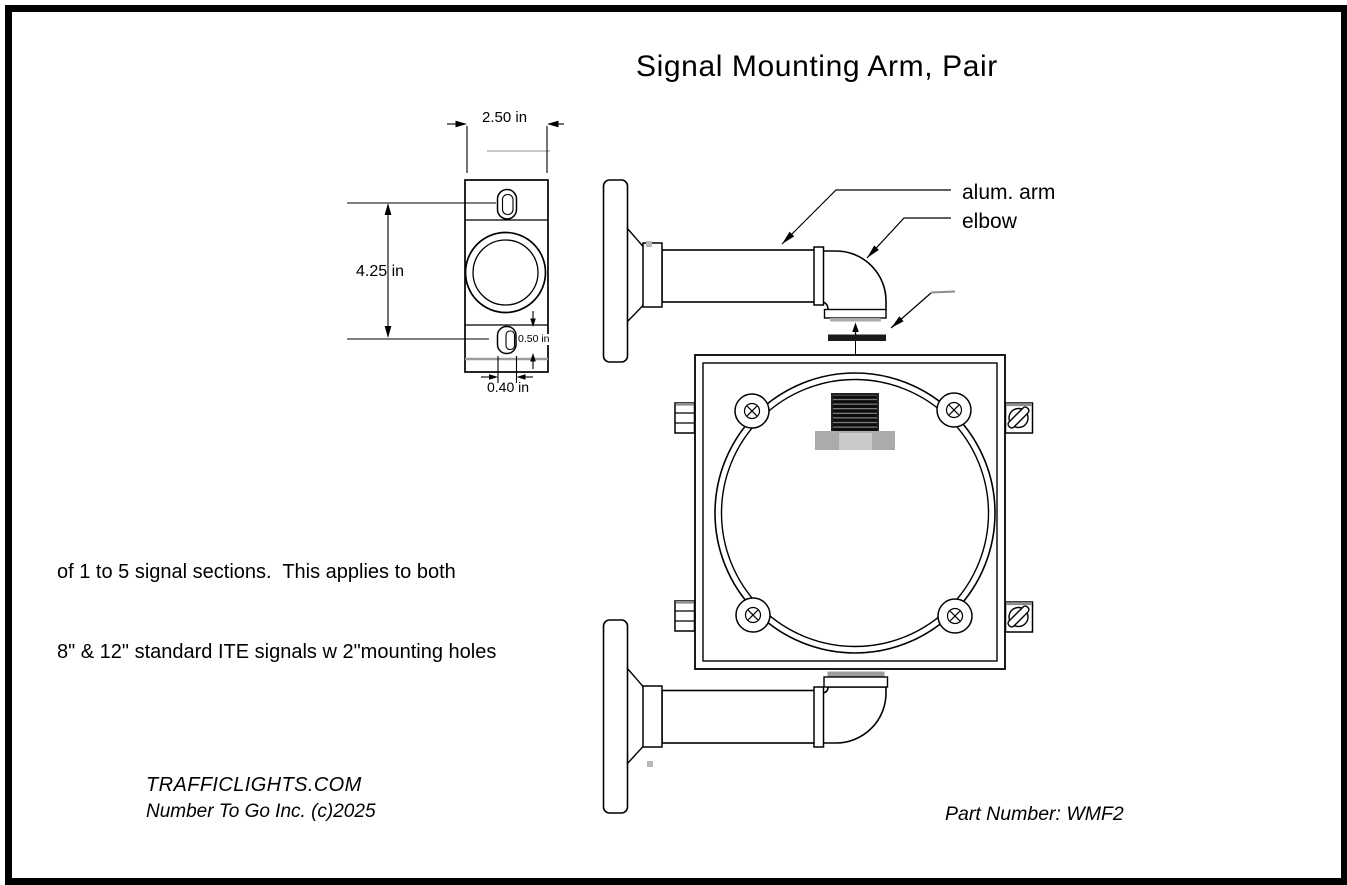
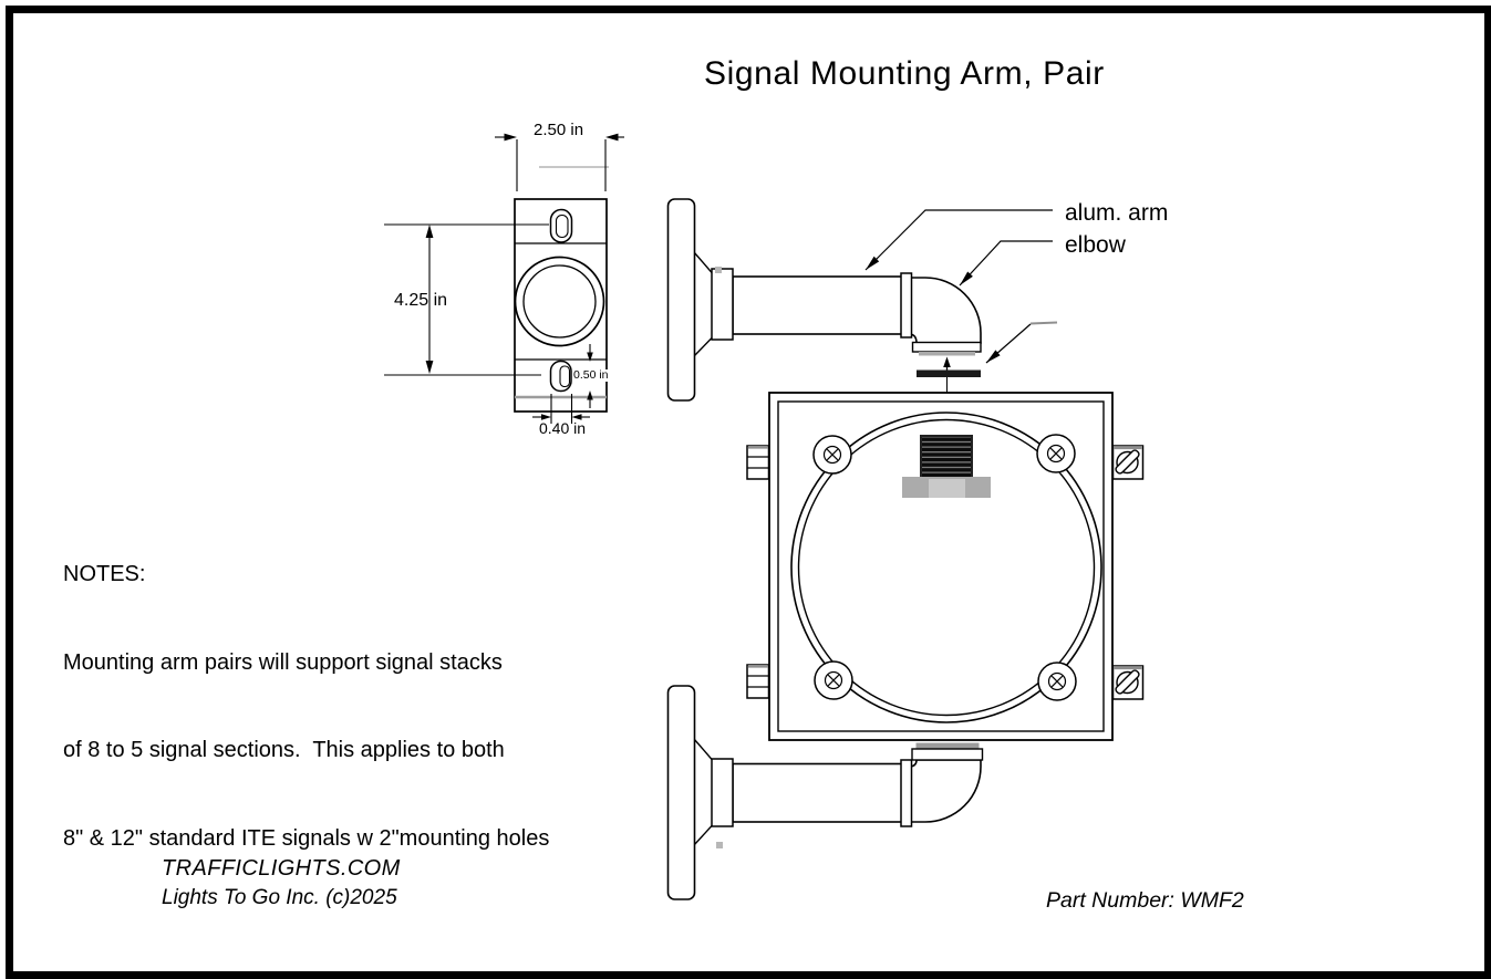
  Signal Mounting Arm, Pair
  2.50 in
  4.25 in
  0.50 in
  0.40 in
  alum. arm
  elbow
+ NOTES:
+ Mounting arm pairs will support signal stacks
- of 1 to 5 signal sections. This applies to both
+ of 8 to 5 signal sections. This applies to both
  8" & 12" standard ITE signals w 2"mounting holes
  TRAFFICLIGHTS.COM
- Number To Go Inc. (c)2025
+ Lights To Go Inc. (c)2025
  Part Number: WMF2
